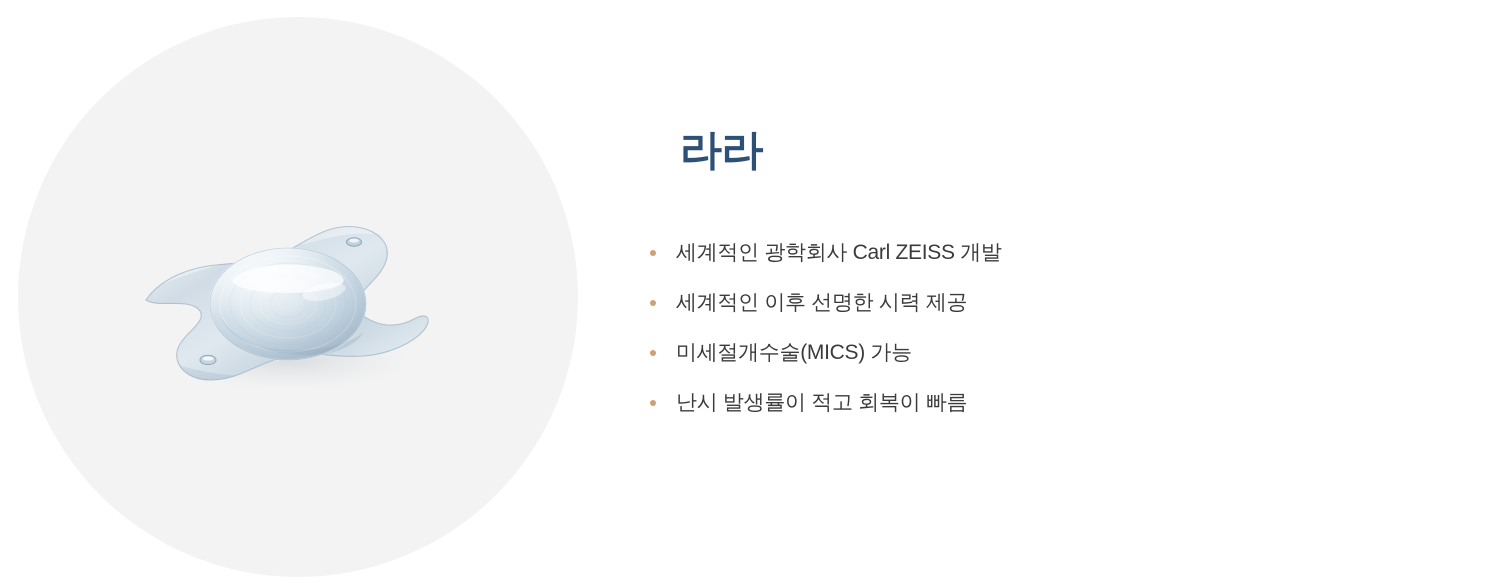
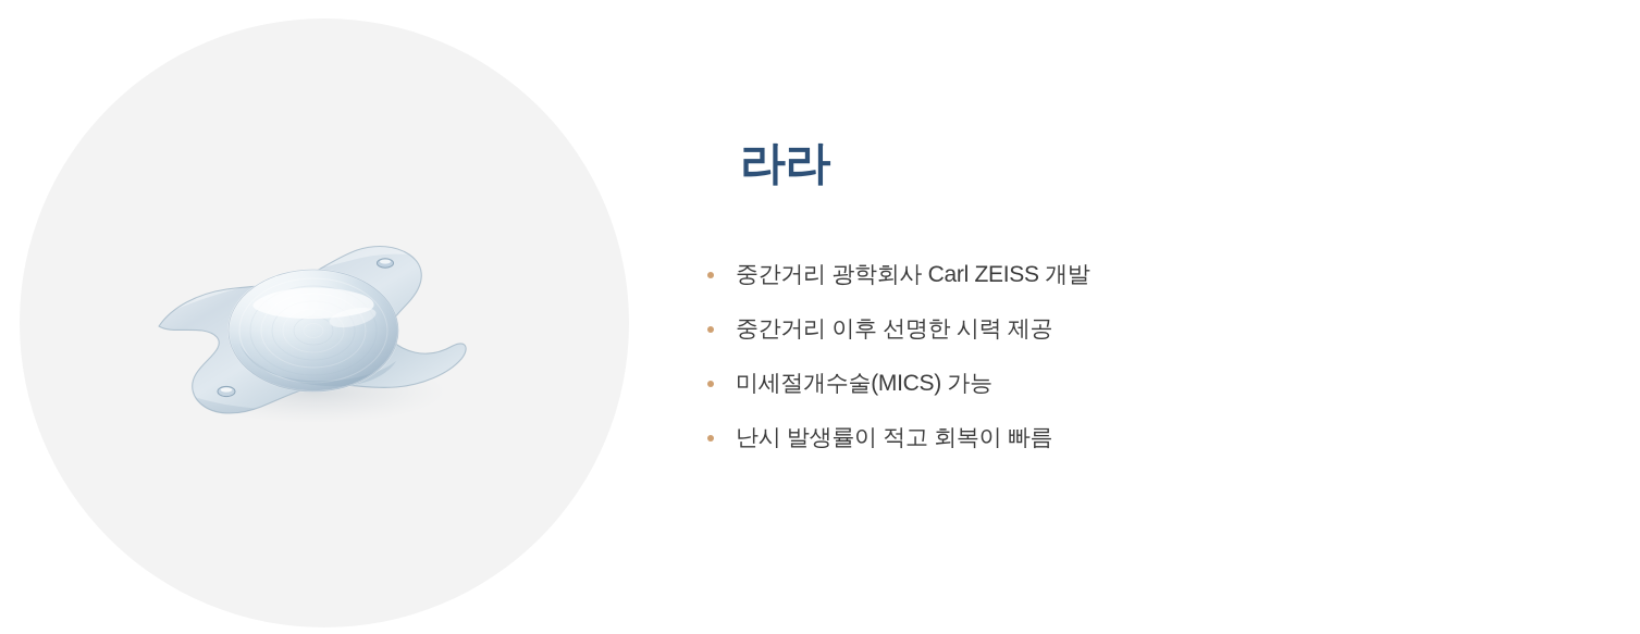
  라라
- 세계적인 광학회사 Carl ZEISS 개발
+ 중간거리 광학회사 Carl ZEISS 개발
- 세계적인 이후 선명한 시력 제공
+ 중간거리 이후 선명한 시력 제공
  미세절개수술(MICS) 가능
  난시 발생률이 적고 회복이 빠름
